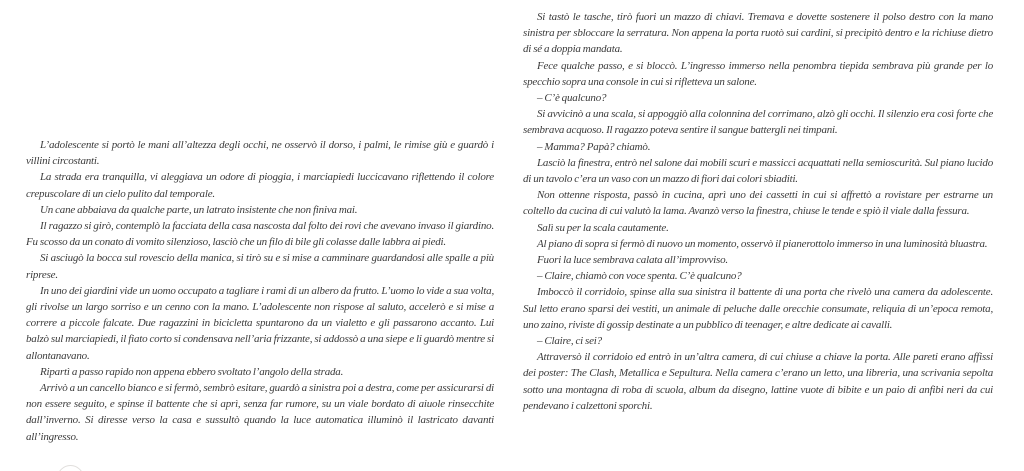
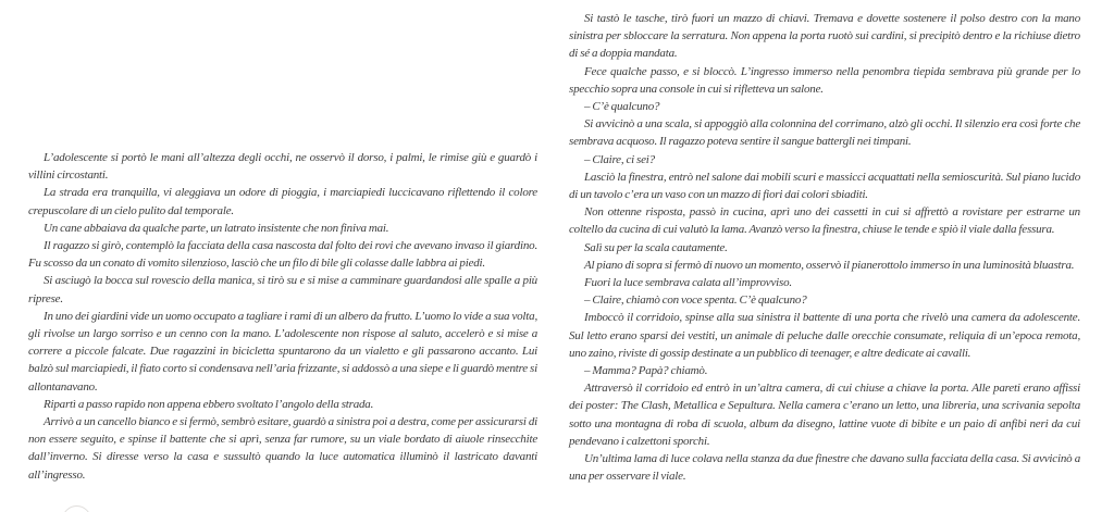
  L’adolescente si portò le mani all’altezza degli occhi, ne osservò il dorso, i palmi, le rimise giù e guardò i villini circostanti.
  La strada era tranquilla, vi aleggiava un odore di pioggia, i marciapiedi luccicavano riflettendo il colore crepuscolare di un cielo pulito dal temporale.
  Un cane abbaiava da qualche parte, un latrato insistente che non finiva mai.
  Il ragazzo si girò, contemplò la facciata della casa nascosta dal folto dei rovi che avevano invaso il giardino. Fu scosso da un conato di vomito silenzioso, lasciò che un filo di bile gli colasse dalle labbra ai piedi.
  Si asciugò la bocca sul rovescio della manica, si tirò su e si mise a camminare guardandosi alle spalle a più riprese.
  In uno dei giardini vide un uomo occupato a tagliare i rami di un albero da frutto. L’uomo lo vide a sua volta, gli rivolse un largo sorriso e un cenno con la mano. L’adolescente non rispose al saluto, accelerò e si mise a correre a piccole falcate. Due ragazzini in bicicletta spuntarono da un vialetto e gli passarono accanto. Lui balzò sul marciapiedi, il fiato corto si condensava nell’aria frizzante, si addossò a una siepe e li guardò mentre si allontanavano.
  Ripartì a passo rapido non appena ebbero svoltato l’angolo della strada.
  Arrivò a un cancello bianco e si fermò, sembrò esitare, guardò a sinistra poi a destra, come per assicurarsi di non essere seguito, e spinse il battente che si aprì, senza far rumore, su un viale bordato di aiuole rinsecchite dall’inverno. Si diresse verso la casa e sussultò quando la luce automatica illuminò il lastricato davanti all’ingresso.
  Si tastò le tasche, tirò fuori un mazzo di chiavi. Tremava e dovette sostenere il polso destro con la mano sinistra per sbloccare la serratura. Non appena la porta ruotò sui cardini, si precipitò dentro e la richiuse dietro di sé a doppia mandata.
  Fece qualche passo, e si bloccò. L’ingresso immerso nella penombra tiepida sembrava più grande per lo specchio sopra una console in cui si rifletteva un salone.
  – C’è qualcuno?
  Si avvicinò a una scala, si appoggiò alla colonnina del corrimano, alzò gli occhi. Il silenzio era così forte che sembrava acquoso. Il ragazzo poteva sentire il sangue battergli nei timpani.
- – Mamma? Papà? chiamò.
+ – Claire, ci sei?
  Lasciò la finestra, entrò nel salone dai mobili scuri e massicci acquattati nella semioscurità. Sul piano lucido di un tavolo c’era un vaso con un mazzo di fiori dai colori sbiaditi.
  Non ottenne risposta, passò in cucina, aprì uno dei cassetti in cui si affrettò a rovistare per estrarne un coltello da cucina di cui valutò la lama. Avanzò verso la finestra, chiuse le tende e spiò il viale dalla fessura.
  Salì su per la scala cautamente.
  Al piano di sopra si fermò di nuovo un momento, osservò il pianerottolo immerso in una luminosità bluastra.
  Fuori la luce sembrava calata all’improvviso.
  – Claire, chiamò con voce spenta. C’è qualcuno?
  Imboccò il corridoio, spinse alla sua sinistra il battente di una porta che rivelò una camera da adolescente. Sul letto erano sparsi dei vestiti, un animale di peluche dalle orecchie consumate, reliquia di un’epoca remota, uno zaino, riviste di gossip destinate a un pubblico di teenager, e altre dedicate ai cavalli.
- – Claire, ci sei?
+ – Mamma? Papà? chiamò.
  Attraversò il corridoio ed entrò in un’altra camera, di cui chiuse a chiave la porta. Alle pareti erano affissi dei poster: The Clash, Metallica e Sepultura. Nella camera c’erano un letto, una libreria, una scrivania sepolta sotto una montagna di roba di scuola, album da disegno, lattine vuote di bibite e un paio di anfibi neri da cui pendevano i calzettoni sporchi.
+ Un’ultima lama di luce colava nella stanza da due finestre che davano sulla facciata della casa. Si avvicinò a una per osservare il viale.
